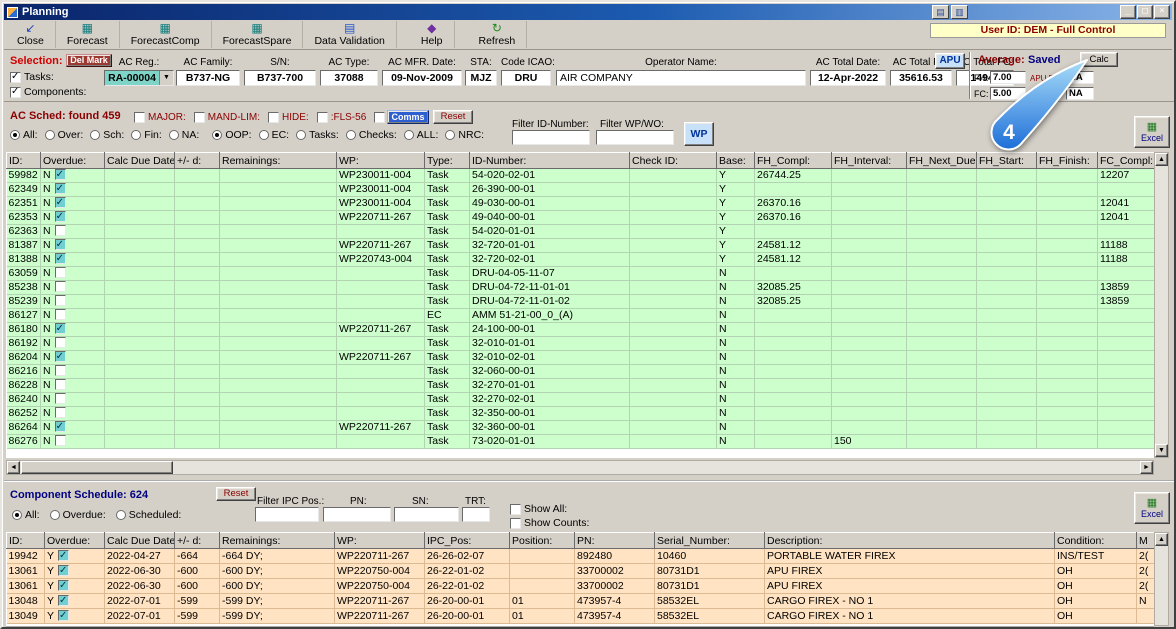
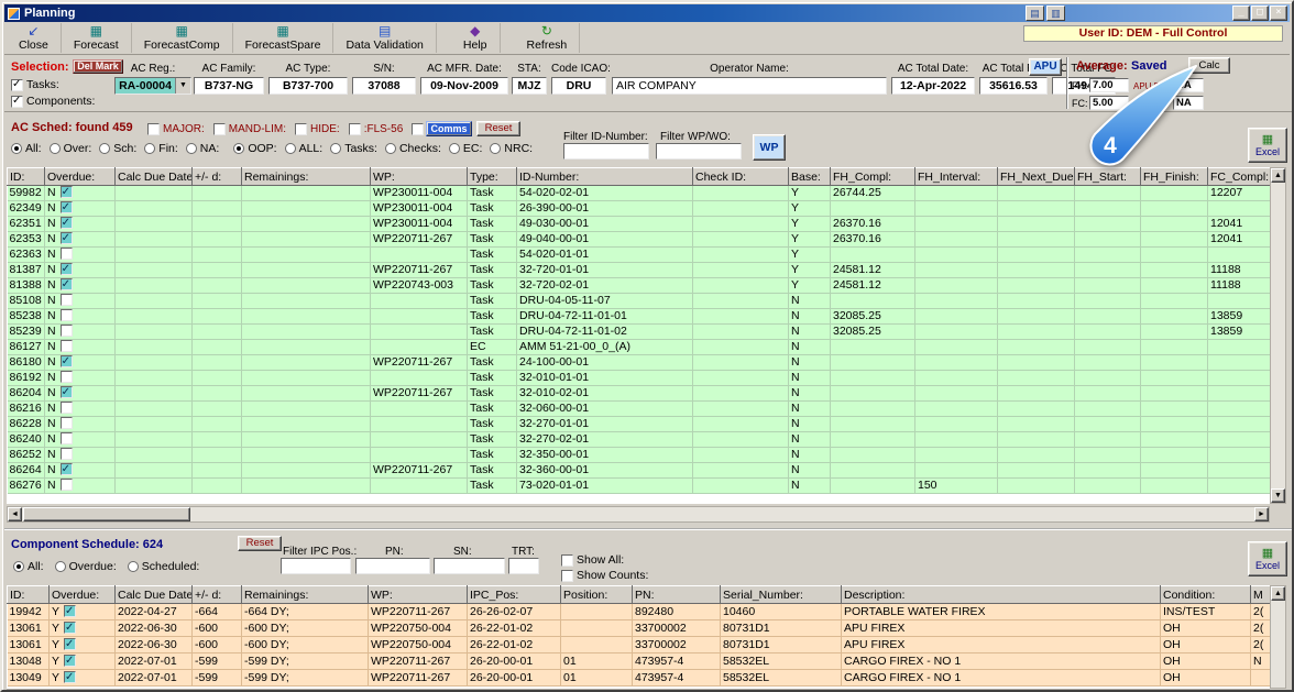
  Planning
  ▤
  ▥
  □
  ×
  ↙
  Close
  ▦
  Forecast
  ▦
  ForecastComp
  ▦
  ForecastSpare
  ▤
  Data Validation
  ◆
  Help
  ↻
  Refresh
  User ID: DEM - Full Control
  Selection:
  Del Mark
  Tasks:
  Components:
  AC Reg.:
  RA-00004
  AC Family:
  B737-NG
- S/N:
+ AC Type:
  B737-700
- AC Type:
+ S/N:
  37088
  AC MFR. Date:
  09-Nov-2009
  STA:
  MJZ
  Code ICAO:
  DRU
  Operator Name:
  AIR COMPANY
  AC Total Date:
  12-Apr-2022
  AC Total
  35616.53
  C Total FC:
  APU
  Average:
  Saved
  Calc
  FH:
  7.00
  FC:
  5.00
  NA
  AC Sched: found 459
  MAJOR:
  MAND-LIM:
  HIDE:
  :FLS-56
  Comms
  Reset
  All:
  Over:
  Sch:
  Fin:
  NA:
  OOP:
- EC:
+ ALL:
  Tasks:
  Checks:
- ALL:
+ EC:
  NRC:
  Filter ID-Number:
  Filter WP/WO:
  WP
  ▦
  Excel
  ID:	Overdue:	Calc Due Date	+/- d:	Remainings:	WP:	Type:	ID-Number:	Check ID:	Base:	FH_Compl:	FH_Interval:	FH_Next_Due	FH_Start:	FH_Finish:	FC_Compl:
  59982	N				WP230011-004	Task	54-020-02-01		Y	26744.25					12207
  62349	N				WP230011-004	Task	26-390-00-01		Y
  62351	N				WP230011-004	Task	49-030-00-01		Y	26370.16					12041
  62353	N				WP220711-267	Task	49-040-00-01		Y	26370.16					12041
  62363	N					Task	54-020-01-01		Y
  81387	N				WP220711-267	Task	32-720-01-01		Y	24581.12					11188
- 81388	N				WP220743-004	Task	32-720-02-01		Y	24581.12					11188
+ 81388	N				WP220743-003	Task	32-720-02-01		Y	24581.12					11188
- 63059	N					Task	DRU-04-05-11-07		N
+ 85108	N					Task	DRU-04-05-11-07		N
  85238	N					Task	DRU-04-72-11-01-01		N	32085.25					13859
  85239	N					Task	DRU-04-72-11-01-02		N	32085.25					13859
  86127	N					EC	AMM 51-21-00_0_(A)		N
  86180	N				WP220711-267	Task	24-100-00-01		N
  86192	N					Task	32-010-01-01		N
  86204	N				WP220711-267	Task	32-010-02-01		N
  86216	N					Task	32-060-00-01		N
  86228	N					Task	32-270-01-01		N
  86240	N					Task	32-270-02-01		N
  86252	N					Task	32-350-00-01		N
  86264	N				WP220711-267	Task	32-360-00-01		N
  86276	N					Task	73-020-01-01		N		150
  Component Schedule: 624
  Reset
  All:
  Overdue:
  Scheduled:
  Filter IPC Pos.:
  PN:
  SN:
  TRT:
  Show All:
  Show Counts:
  ▦
  Excel
  ID:	Overdue:	Calc Due Date	+/- d:	Remainings:	WP:	IPC_Pos:	Position:	PN:	Serial_Number:	Description:	Condition:	M
  19942	Y	2022-04-27	-664	-664 DY;	WP220711-267	26-26-02-07		892480	10460	PORTABLE WATER FIREX	INS/TEST	2(
  13061	Y	2022-06-30	-600	-600 DY;	WP220750-004	26-22-01-02		33700002	80731D1	APU FIREX	OH	2(
  13061	Y	2022-06-30	-600	-600 DY;	WP220750-004	26-22-01-02		33700002	80731D1	APU FIREX	OH	2(
  13048	Y	2022-07-01	-599	-599 DY;	WP220711-267	26-20-00-01	01	473957-4	58532EL	CARGO FIREX - NO 1	OH	N
  13049	Y	2022-07-01	-599	-599 DY;	WP220711-267	26-20-00-01	01	473957-4	58532EL	CARGO FIREX - NO 1	OH
  4
